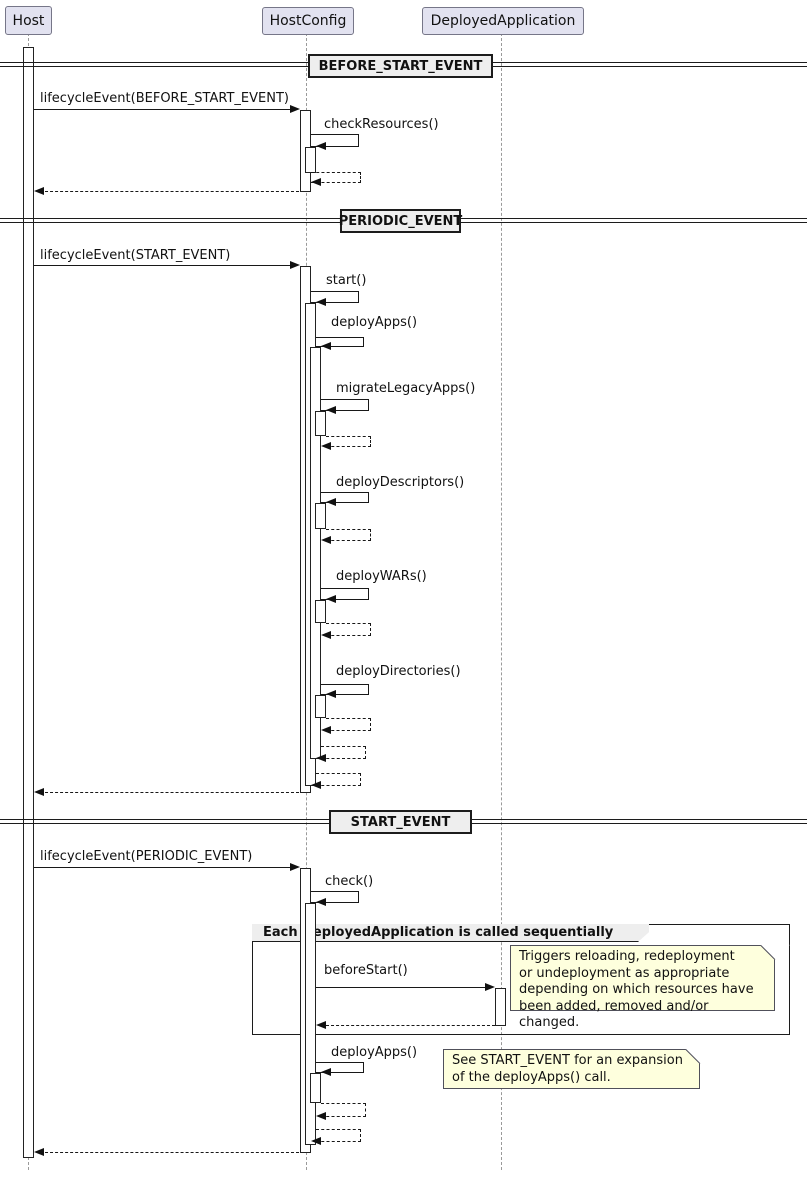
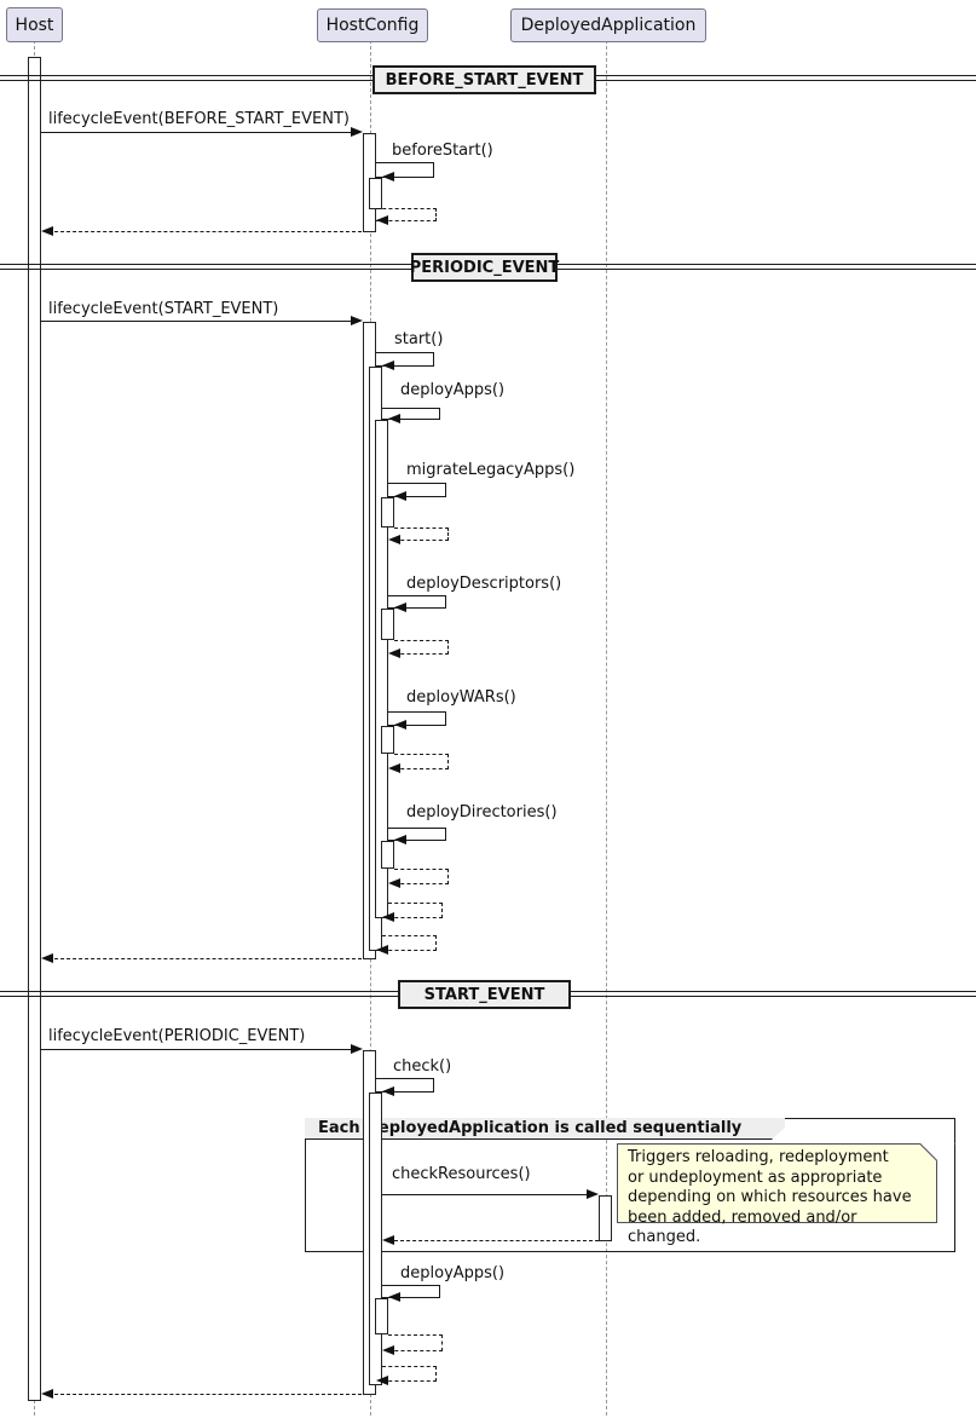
  Host
  HostConfig
  DeployedApplication
  EacheployedApplication is called sequentially
  BEFORE_START_EVENT
  lifecycleEvent(BEFORE_START_EVENT)
- checkResources()
+ beforeStart()
  PERIODIC_EVENT
  lifecycleEvent(START_EVENT)
  start()
  deployApps()
  migrateLegacyApps()
  deployDescriptors()
  deployWARs()
  deployDirectories()
  START_EVENT
  lifecycleEvent(PERIODIC_EVENT)
  check()
- beforeStart()
+ checkResources()
  Triggers reloading, redeployment
  or undeployment as appropriate
  depending on which resources have
  been added, removed and/or changed.
  deployApps()
- See START_EVENT for an expansion
- of the deployApps() call.
